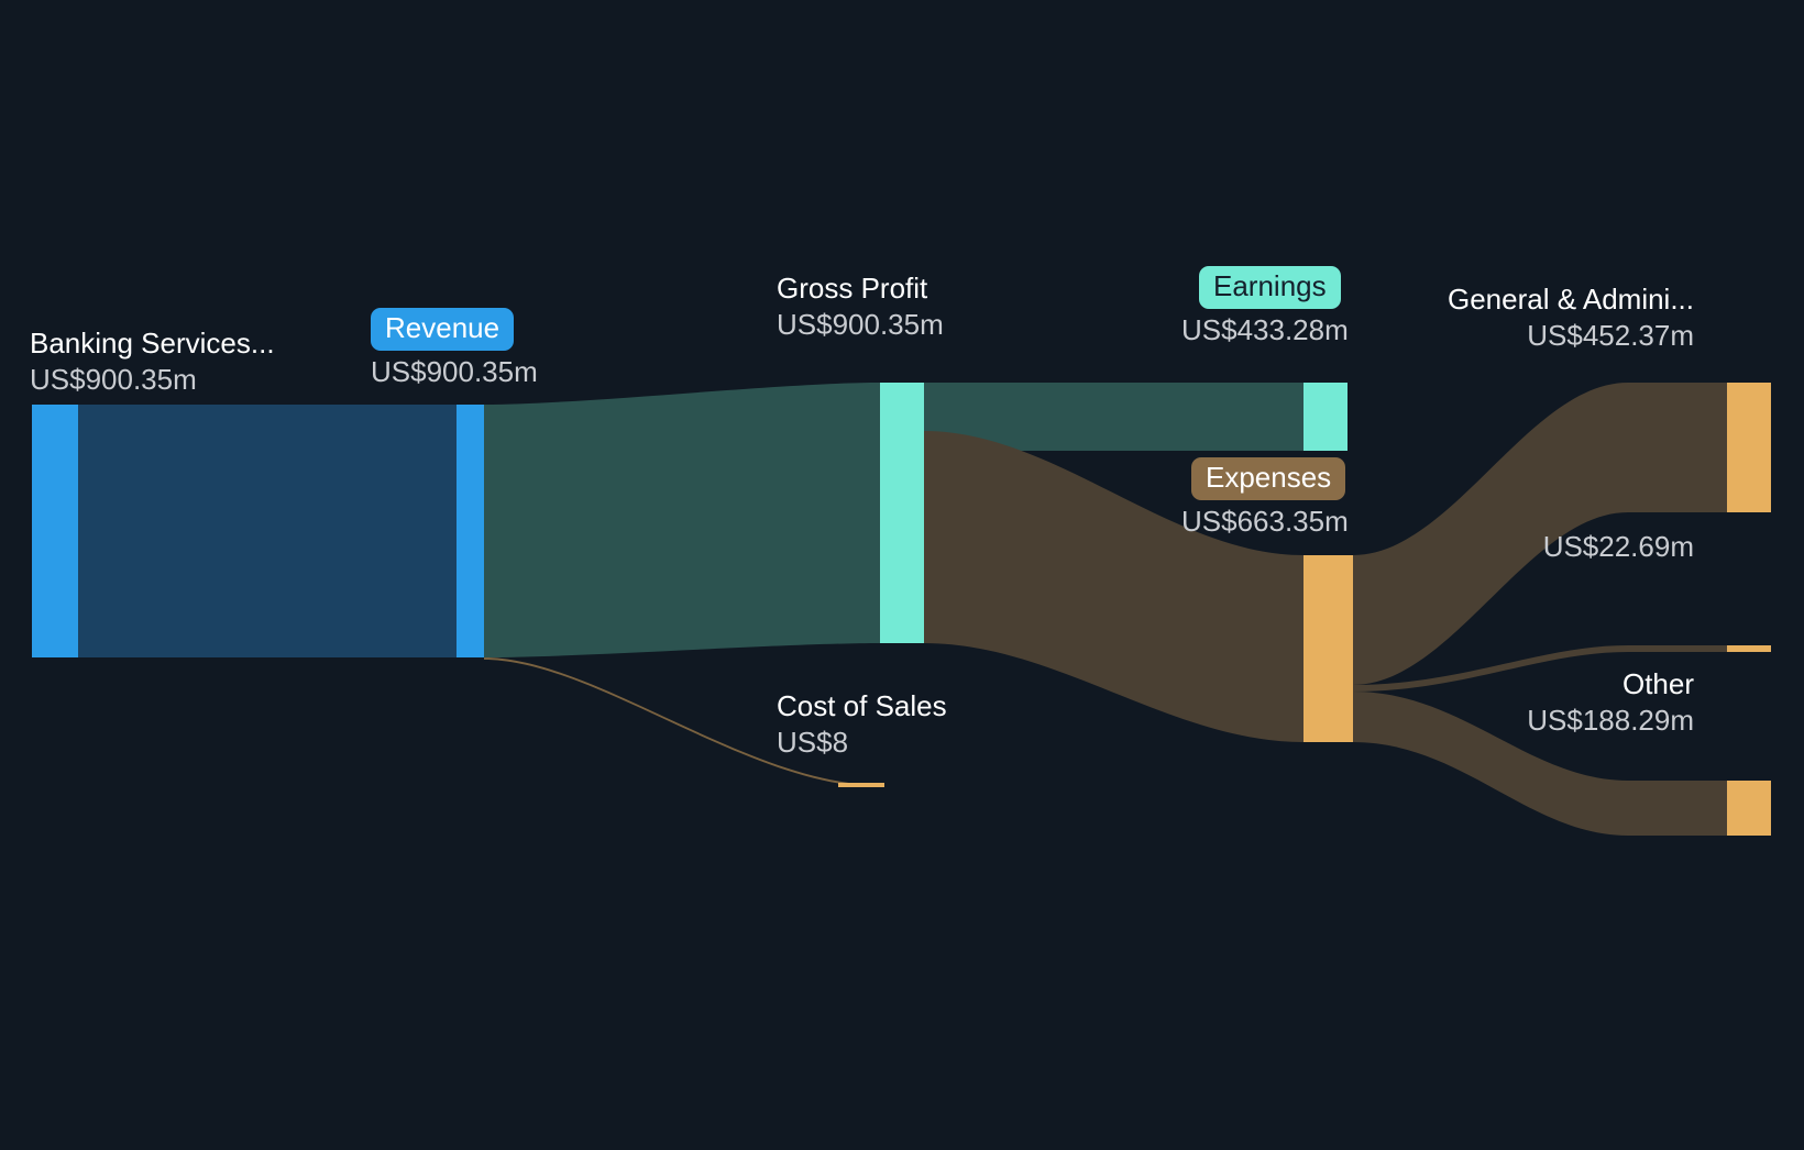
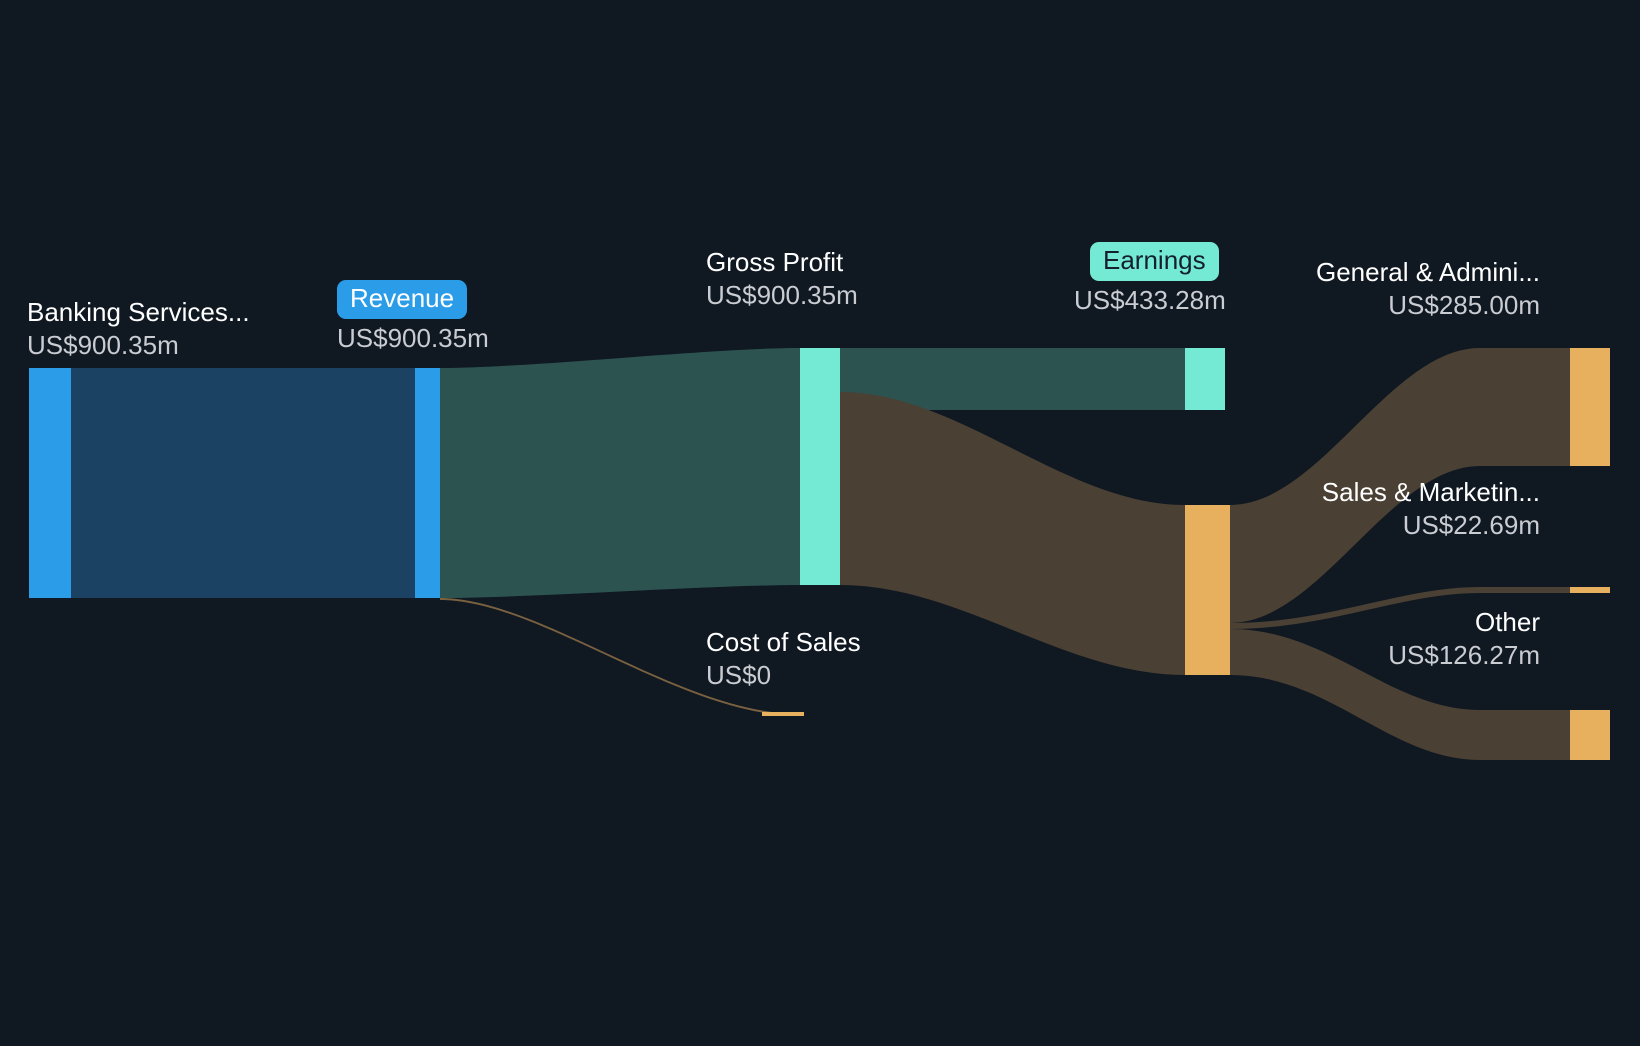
  Banking Services...
  US$900.35m
  Revenue
  US$900.35m
  Gross Profit
  US$900.35m
  Cost of Sales
- US$8
+ US$0
  Earnings
  US$433.28m
- Expenses
- US$663.35m
  General & Admini...
- US$452.37m
+ US$285.00m
+ Sales & Marketin...
  US$22.69m
  Other
- US$188.29m
+ US$126.27m
